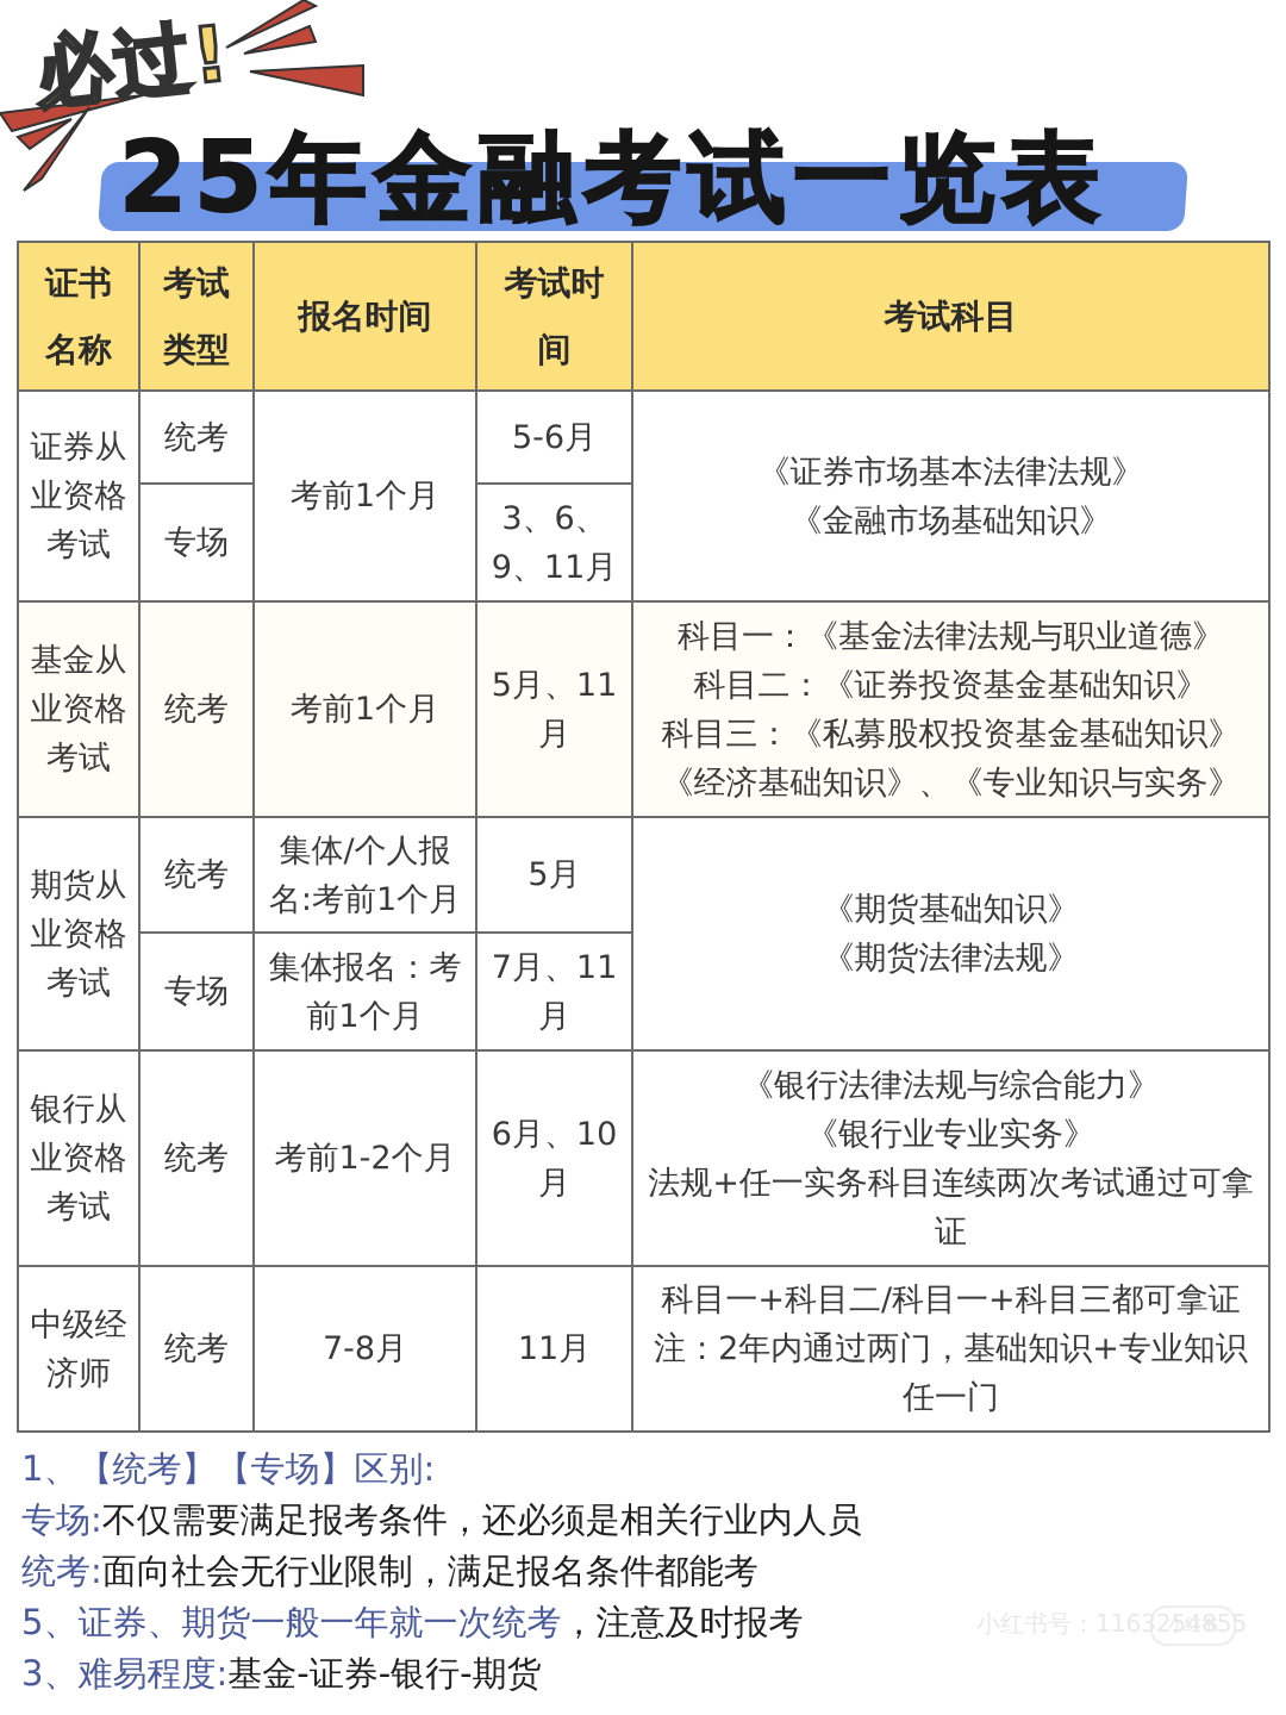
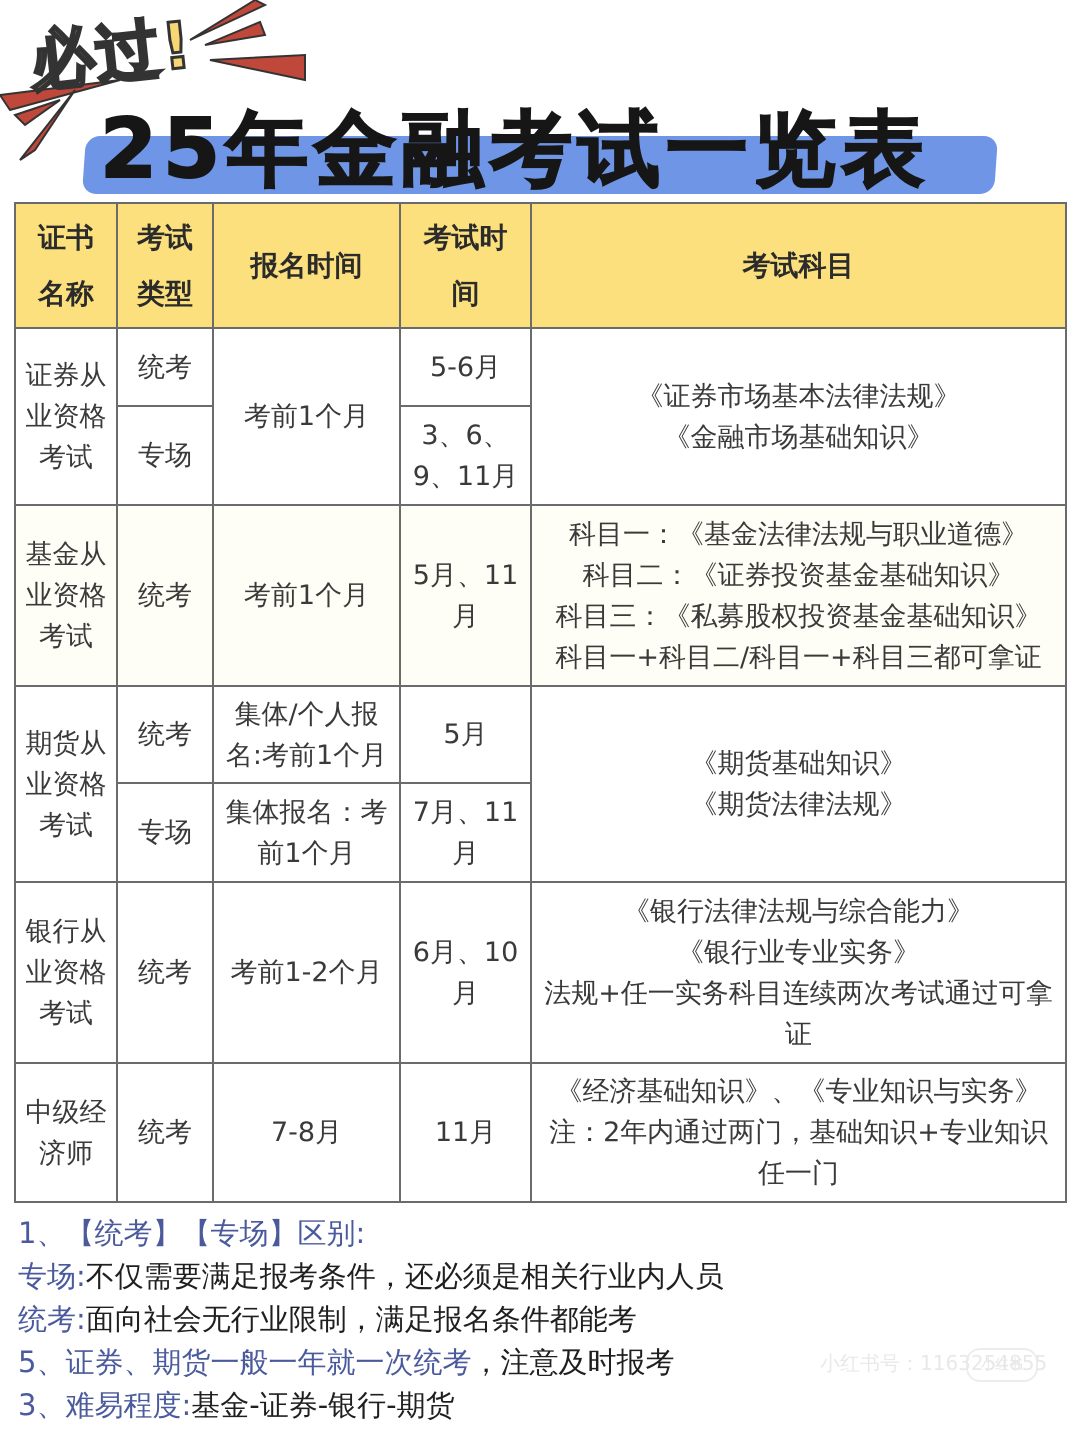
  25年金融考试一览表
  证书名称	考试类型	报名时间	考试时间	考试科目
  证券从业资格考试	统考	考前1个月	5-6月	《证券市场基本法律法规》《金融市场基础知识》
  专场	3、6、9、11月
- 基金从业资格考试	统考	考前1个月	5月、11月	科目一：《基金法律法规与职业道德》科目二：《证券投资基金基础知识》科目三：《私募股权投资基金基础知识》《经济基础知识》、《专业知识与实务》
+ 基金从业资格考试	统考	考前1个月	5月、11月	科目一：《基金法律法规与职业道德》科目二：《证券投资基金基础知识》科目三：《私募股权投资基金基础知识》科目一+科目二/科目一+科目三都可拿证
  期货从业资格考试	统考	集体/个人报名:考前1个月	5月	《期货基础知识》《期货法律法规》
  专场	集体报名：考前1个月	7月、11月
  银行从业资格考试	统考	考前1-2个月	6月、10月	《银行法律法规与综合能力》《银行业专业实务》法规+任一实务科目连续两次考试通过可拿证
- 中级经济师	统考	7-8月	11月	科目一+科目二/科目一+科目三都可拿证注：2年内通过两门，基础知识+专业知识任一门
+ 中级经济师	统考	7-8月	11月	《经济基础知识》、《专业知识与实务》注：2年内通过两门，基础知识+专业知识任一门
  1、【统考】【专场】区别:
  专场:不仅需要满足报考条件，还必须是相关行业内人员
  统考:面向社会无行业限制，满足报名条件都能考
  5、证券、期货一般一年就一次统考，注意及时报考
  3、难易程度:基金-证券-银行-期货
  小红书
  小红书号：1163254855
